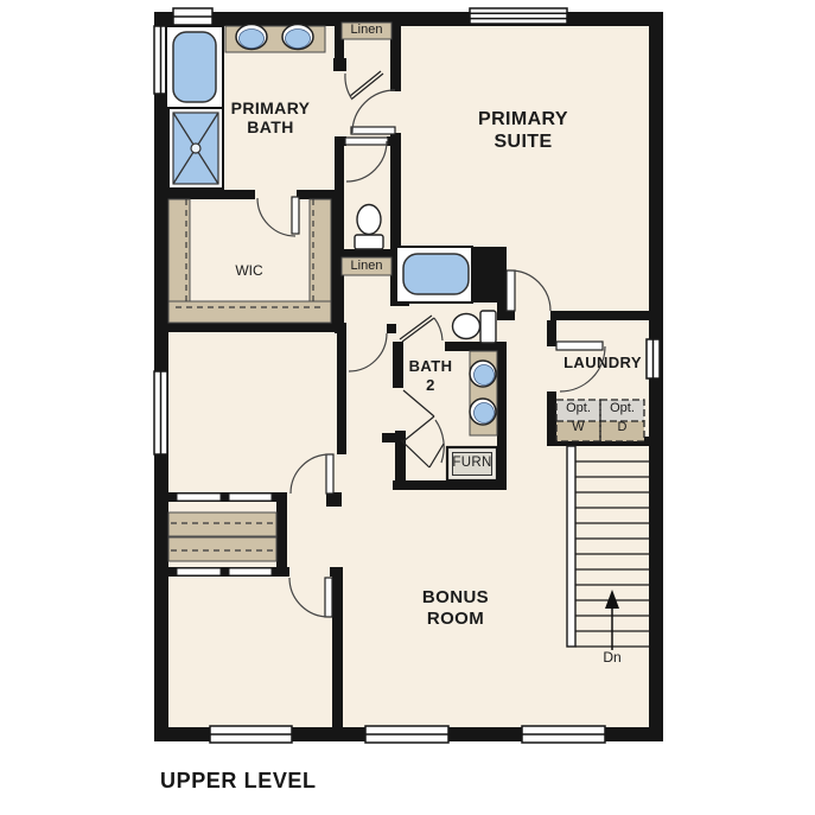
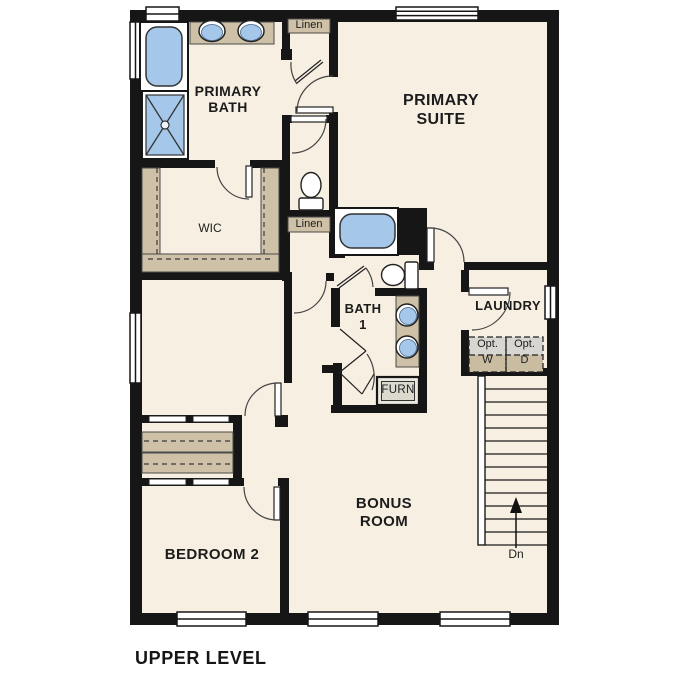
  Linen
  PRIMARY
  BATH
  PRIMARY
  SUITE
  Linen
  WIC
  BATH
- 2
+ 1
  LAUNDRY
  Opt.
  W
  Opt.
  D
  FURN
+ BEDROOM 2
  BONUS
  ROOM
  Dn
  UPPER LEVEL
